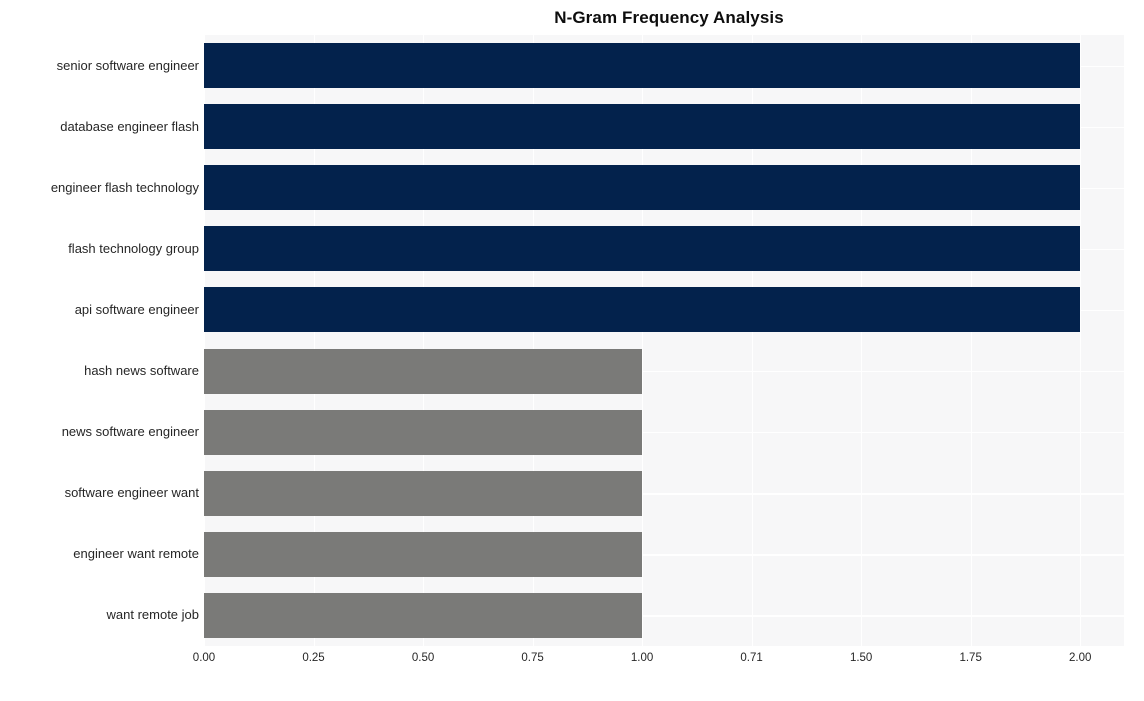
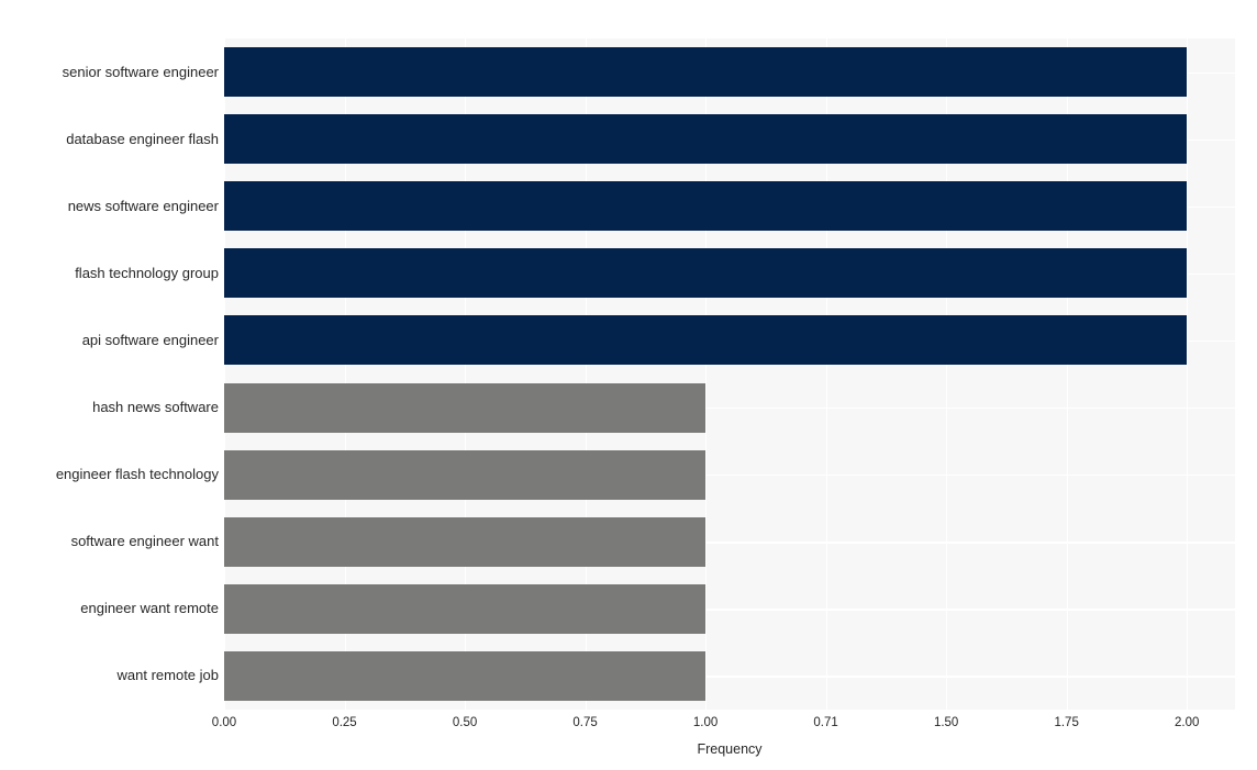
- N-Gram Frequency Analysis
  senior software engineer
  database engineer flash
- engineer flash technology
+ news software engineer
  flash technology group
  api software engineer
  hash news software
- news software engineer
+ engineer flash technology
  software engineer want
  engineer want remote
  want remote job
  0.00
  0.25
  0.50
  0.75
  1.00
  0.71
  1.50
  1.75
  2.00
+ Frequency
